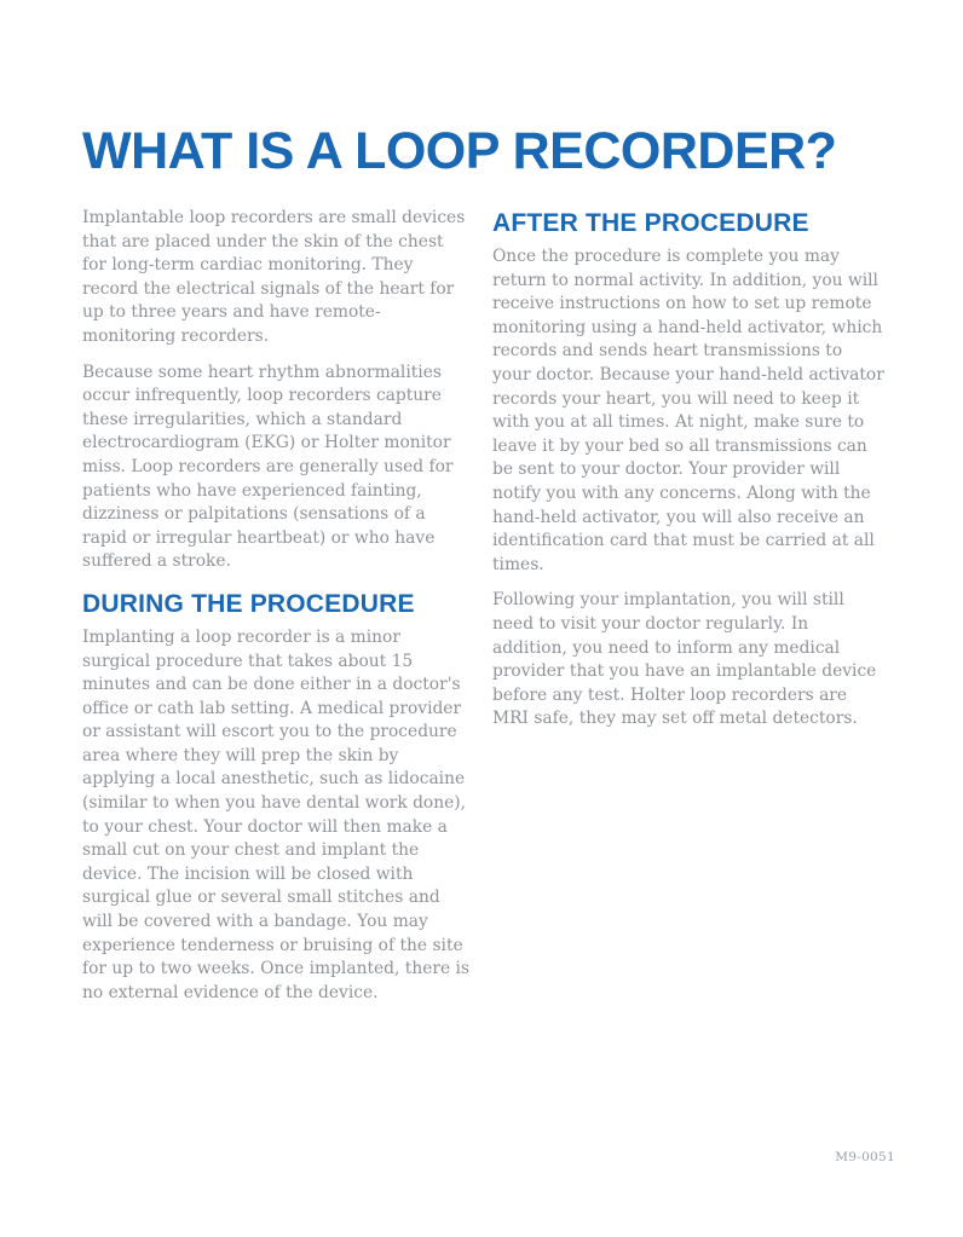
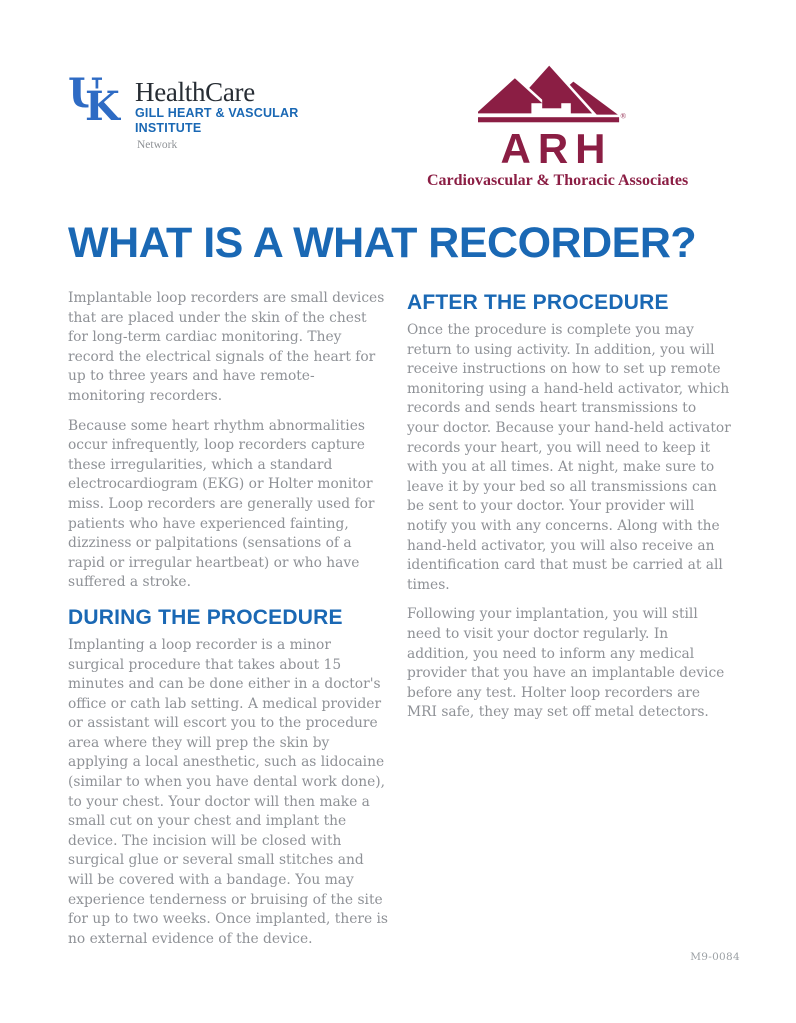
+ U
+ K
+ HealthCare
+ GILL HEART & VASCULAR
+ INSTITUTE
+ Network
+ ®
+ ARH
+ Cardiovascular & Thoracic Associates
- WHAT IS A LOOP RECORDER?
+ WHAT IS A WHAT RECORDER?
  Implantable loop recorders are small devices that are placed under the skin of the chest for long-term cardiac monitoring. They record the electrical signals of the heart for up to three years and have remote-monitoring recorders.
  Because some heart rhythm abnormalities occur infrequently, loop recorders capture these irregularities, which a standard electrocardiogram (EKG) or Holter monitor miss. Loop recorders are generally used for patients who have experienced fainting, dizziness or palpitations (sensations of a rapid or irregular heartbeat) or who have suffered a stroke.
  DURING THE PROCEDURE
  Implanting a loop recorder is a minor surgical procedure that takes about 15 minutes and can be done either in a doctor's office or cath lab setting. A medical provider or assistant will escort you to the procedure area where they will prep the skin by applying a local anesthetic, such as lidocaine (similar to when you have dental work done), to your chest. Your doctor will then make a small cut on your chest and implant the device. The incision will be closed with surgical glue or several small stitches and will be covered with a bandage. You may experience tenderness or bruising of the site for up to two weeks. Once implanted, there is no external evidence of the device.
  AFTER THE PROCEDURE
- Once the procedure is complete you may return to normal activity. In addition, you will receive instructions on how to set up remote monitoring using a hand-held activator, which records and sends heart transmissions to your doctor. Because your hand-held activator records your heart, you will need to keep it with you at all times. At night, make sure to leave it by your bed so all transmissions can be sent to your doctor. Your provider will notify you with any concerns. Along with the hand-held activator, you will also receive an identification card that must be carried at all times.
+ Once the procedure is complete you may return to using activity. In addition, you will receive instructions on how to set up remote monitoring using a hand-held activator, which records and sends heart transmissions to your doctor. Because your hand-held activator records your heart, you will need to keep it with you at all times. At night, make sure to leave it by your bed so all transmissions can be sent to your doctor. Your provider will notify you with any concerns. Along with the hand-held activator, you will also receive an identification card that must be carried at all times.
  Following your implantation, you will still need to visit your doctor regularly. In addition, you need to inform any medical provider that you have an implantable device before any test. Holter loop recorders are MRI safe, they may set off metal detectors.
- M9-0051
+ M9-0084
